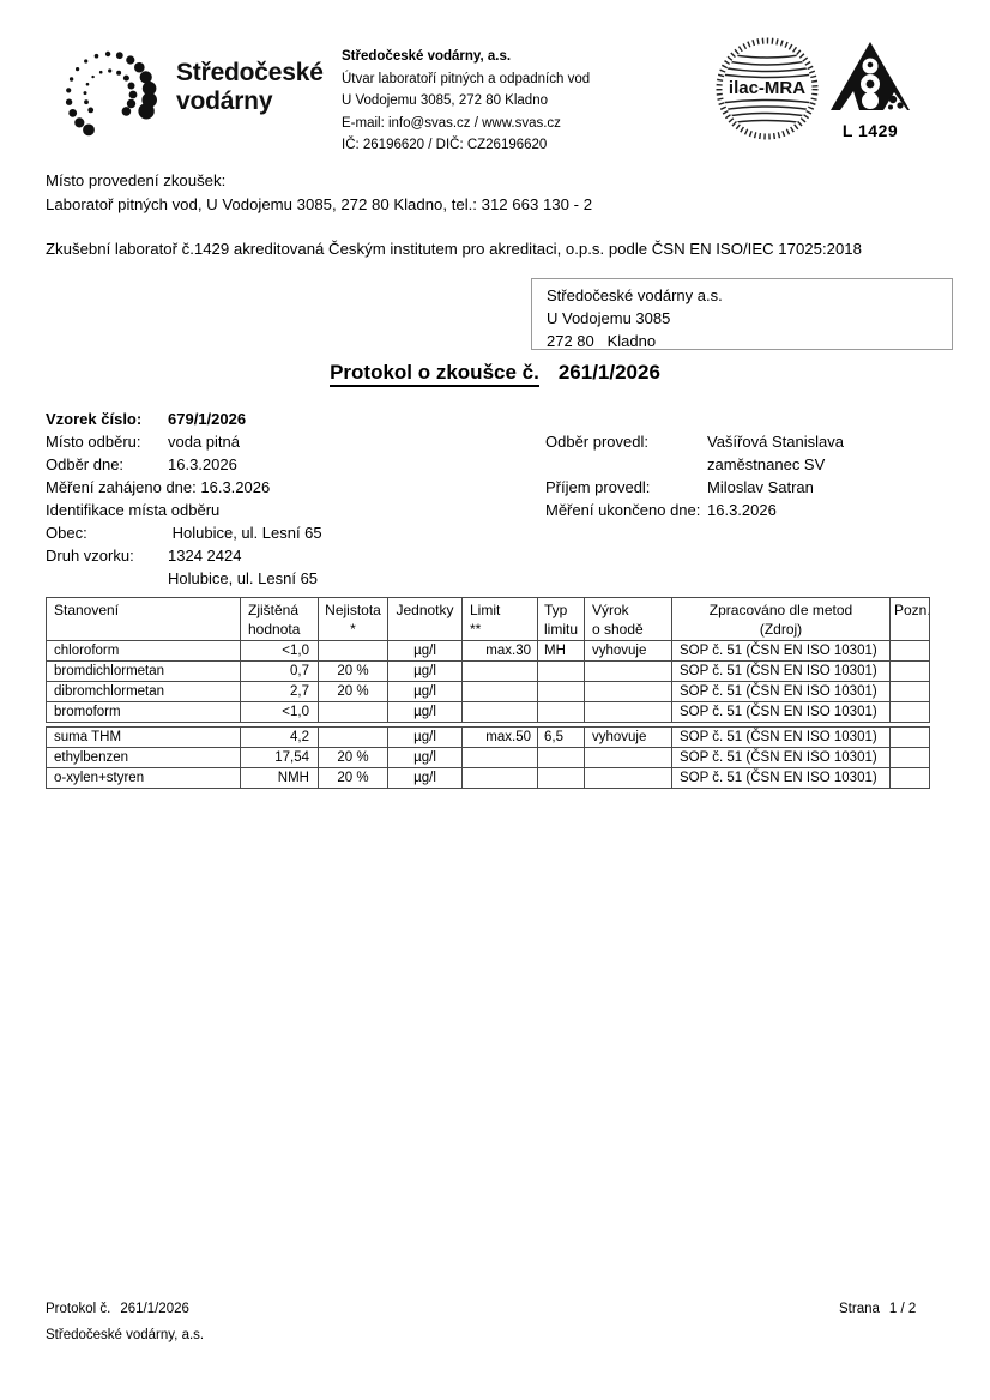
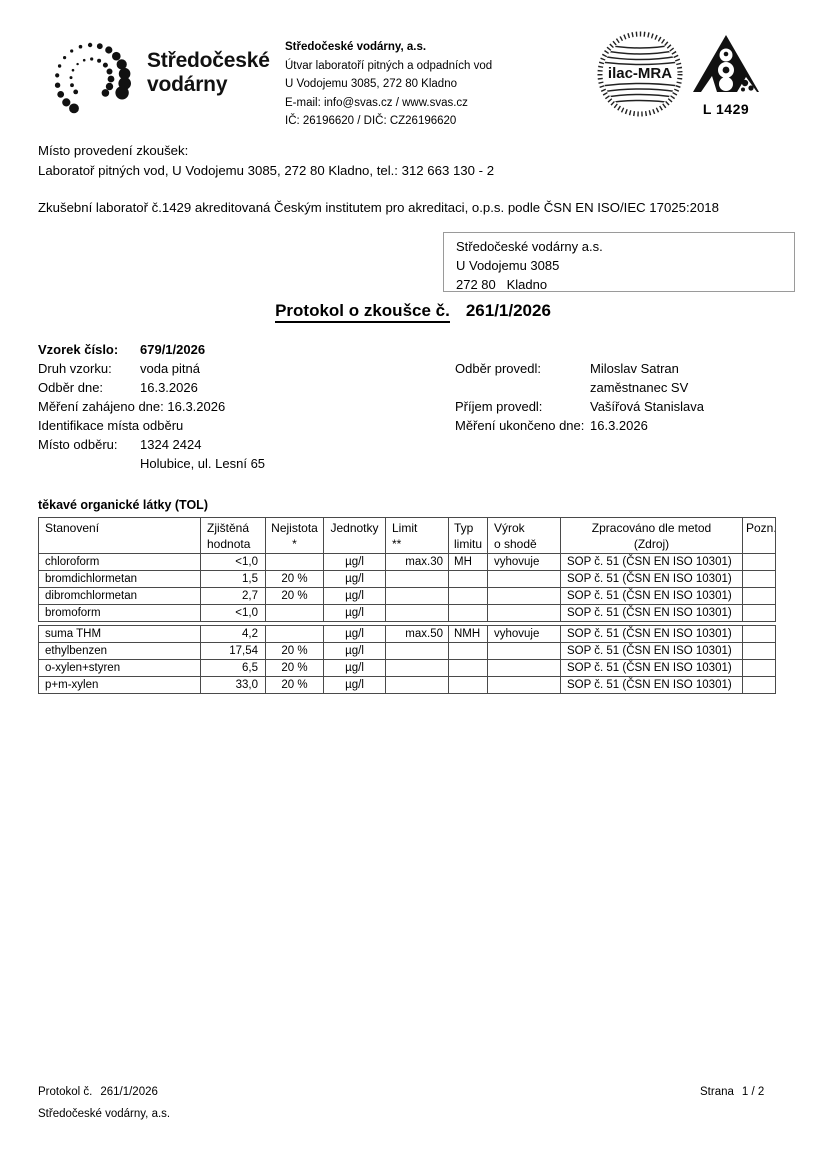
  Středočeské
  vodárny
  Středočeské vodárny, a.s.
  Útvar laboratoří pitných a odpadních vod
  U Vodojemu 3085, 272 80 Kladno
  E-mail: info@svas.cz / www.svas.cz
  IČ: 26196620 / DIČ: CZ26196620
  ilac-MRA
  L 1429
  Místo provedení zkoušek:
  Laboratoř pitných vod, U Vodojemu 3085, 272 80 Kladno, tel.: 312 663 130 - 2
  Zkušební laboratoř č.1429 akreditovaná Českým institutem pro akreditaci, o.p.s. podle ČSN EN ISO/IEC 17025:2018
  Středočeské vodárny a.s.
  U Vodojemu 3085
  272 80 Kladno
  Protokol o zkoušce č. 261/1/2026
  Vzorek číslo: 679/1/2026
- Místo odběru: voda pitná
+ Druh vzorku: voda pitná
  Odběr dne: 16.3.2026
  Měření zahájeno dne: 16.3.2026
  Identifikace místa odběru
- Obec: Holubice, ul. Lesní 65
- Druh vzorku: 1324 2424
+ Místo odběru: 1324 2424
  Holubice, ul. Lesní 65
- Odběr provedl: Vašířová Stanislava
+ Odběr provedl: Miloslav Satran
  zaměstnanec SV
- Příjem provedl: Miloslav Satran
+ Příjem provedl: Vašířová Stanislava
  Měření ukončeno dne: 16.3.2026
+ těkavé organické látky (TOL)
  Stanovení	Zjištěnáhodnota	Nejistota*	Jednotky	Limit**	Typlimitu	Výroko shodě	Zpracováno dle metod(Zdroj)	Pozn
  chloroform	<1,0		µg/l	max.30	MH	vyhovuje	SOP č. 51 (ČSN EN ISO 10301)
- bromdichlormetan	0,7	20 %	µg/l				SOP č. 51 (ČSN EN ISO 10301)
+ bromdichlormetan	1,5	20 %	µg/l				SOP č. 51 (ČSN EN ISO 10301)
  dibromchlormetan	2,7	20 %	µg/l				SOP č. 51 (ČSN EN ISO 10301)
  bromoform	<1,0		µg/l				SOP č. 51 (ČSN EN ISO 10301)
- suma THM	4,2		µg/l	max.50	6,5	vyhovuje	SOP č. 51 (ČSN EN ISO 10301)
+ suma THM	4,2		µg/l	max.50	NMH	vyhovuje	SOP č. 51 (ČSN EN ISO 10301)
  ethylbenzen	17,54	20 %	µg/l				SOP č. 51 (ČSN EN ISO 10301)
- o-xylen+styren	NMH	20 %	µg/l				SOP č. 51 (ČSN EN ISO 10301)
+ o-xylen+styren	6,5	20 %	µg/l				SOP č. 51 (ČSN EN ISO 10301)
+ p+m-xylen	33,0	20 %	µg/l				SOP č. 51 (ČSN EN ISO 10301)
  Protokol č. 261/1/2026
  Středočeské vodárny, a.s.
  Strana 1 / 2
